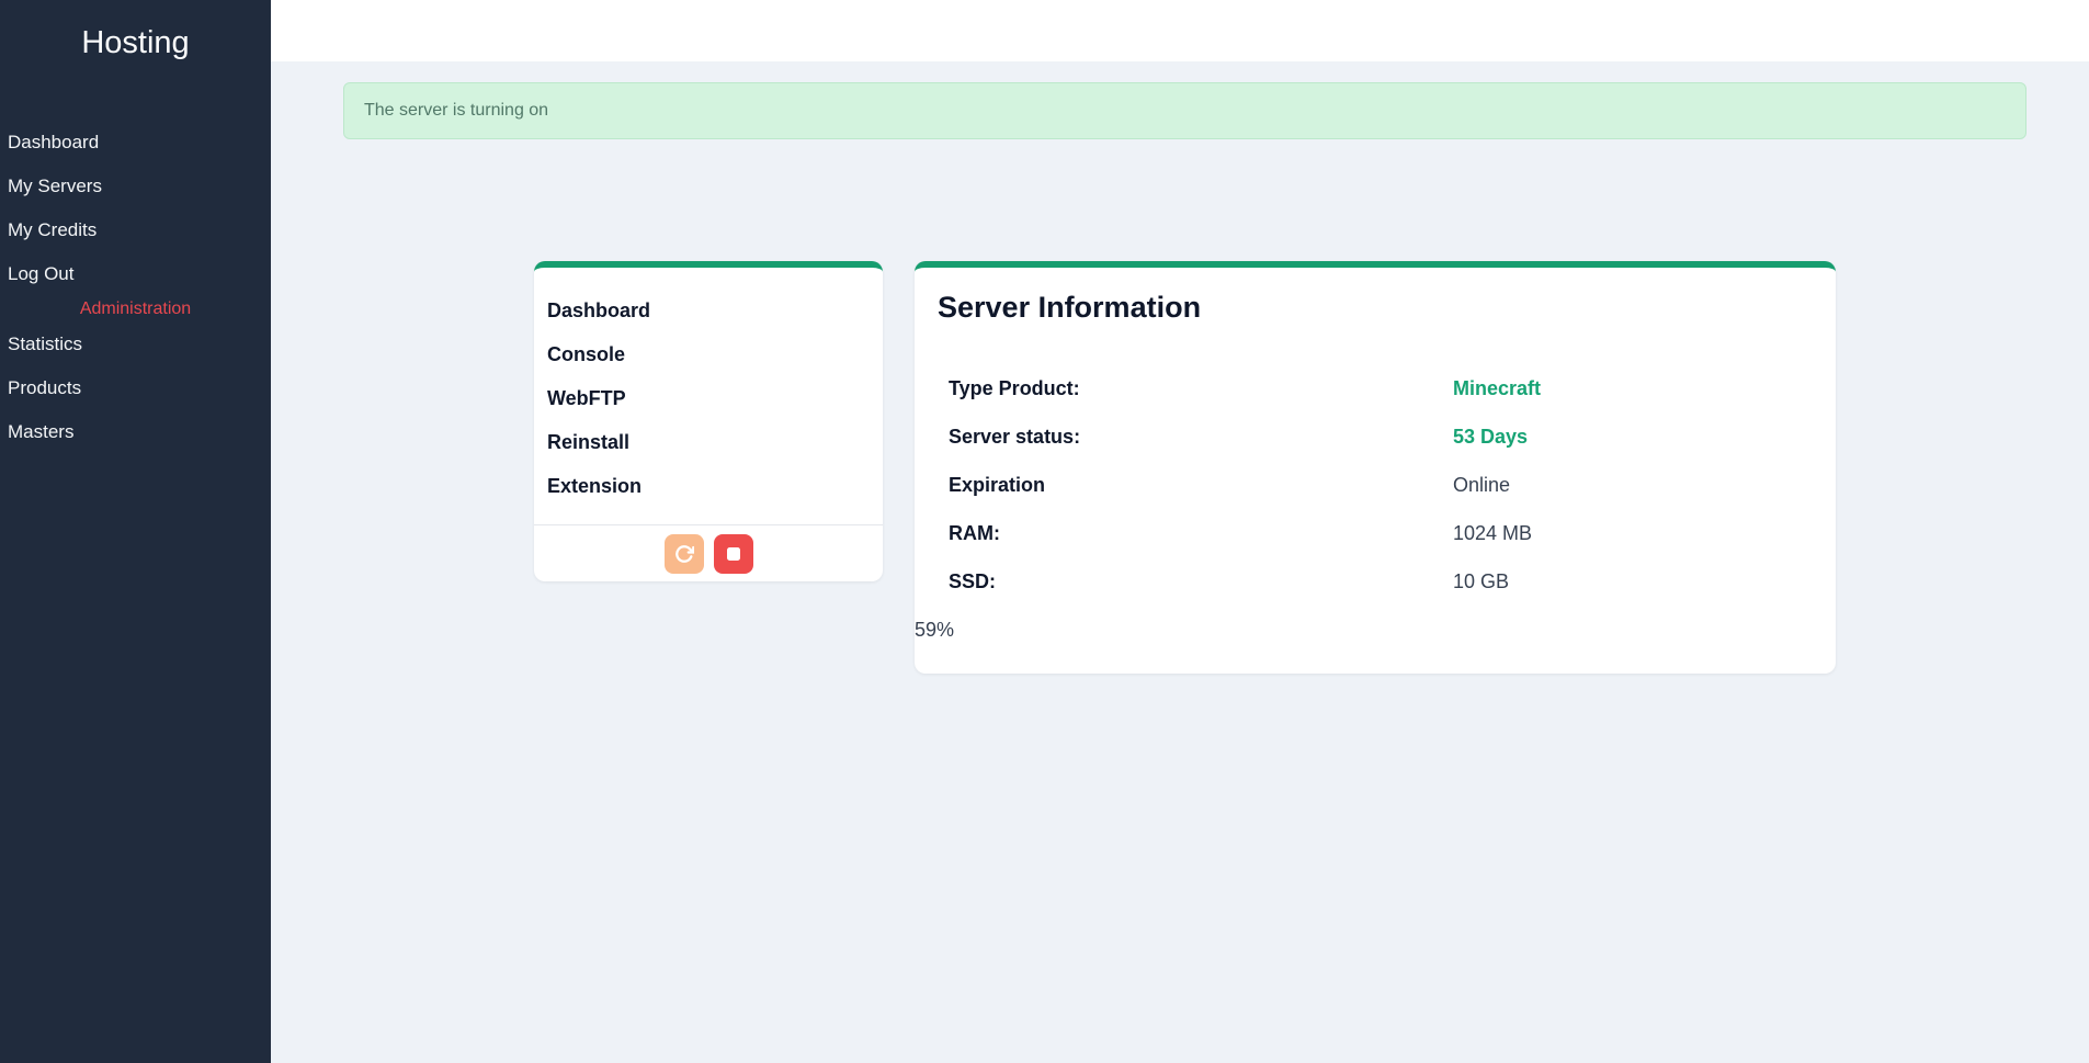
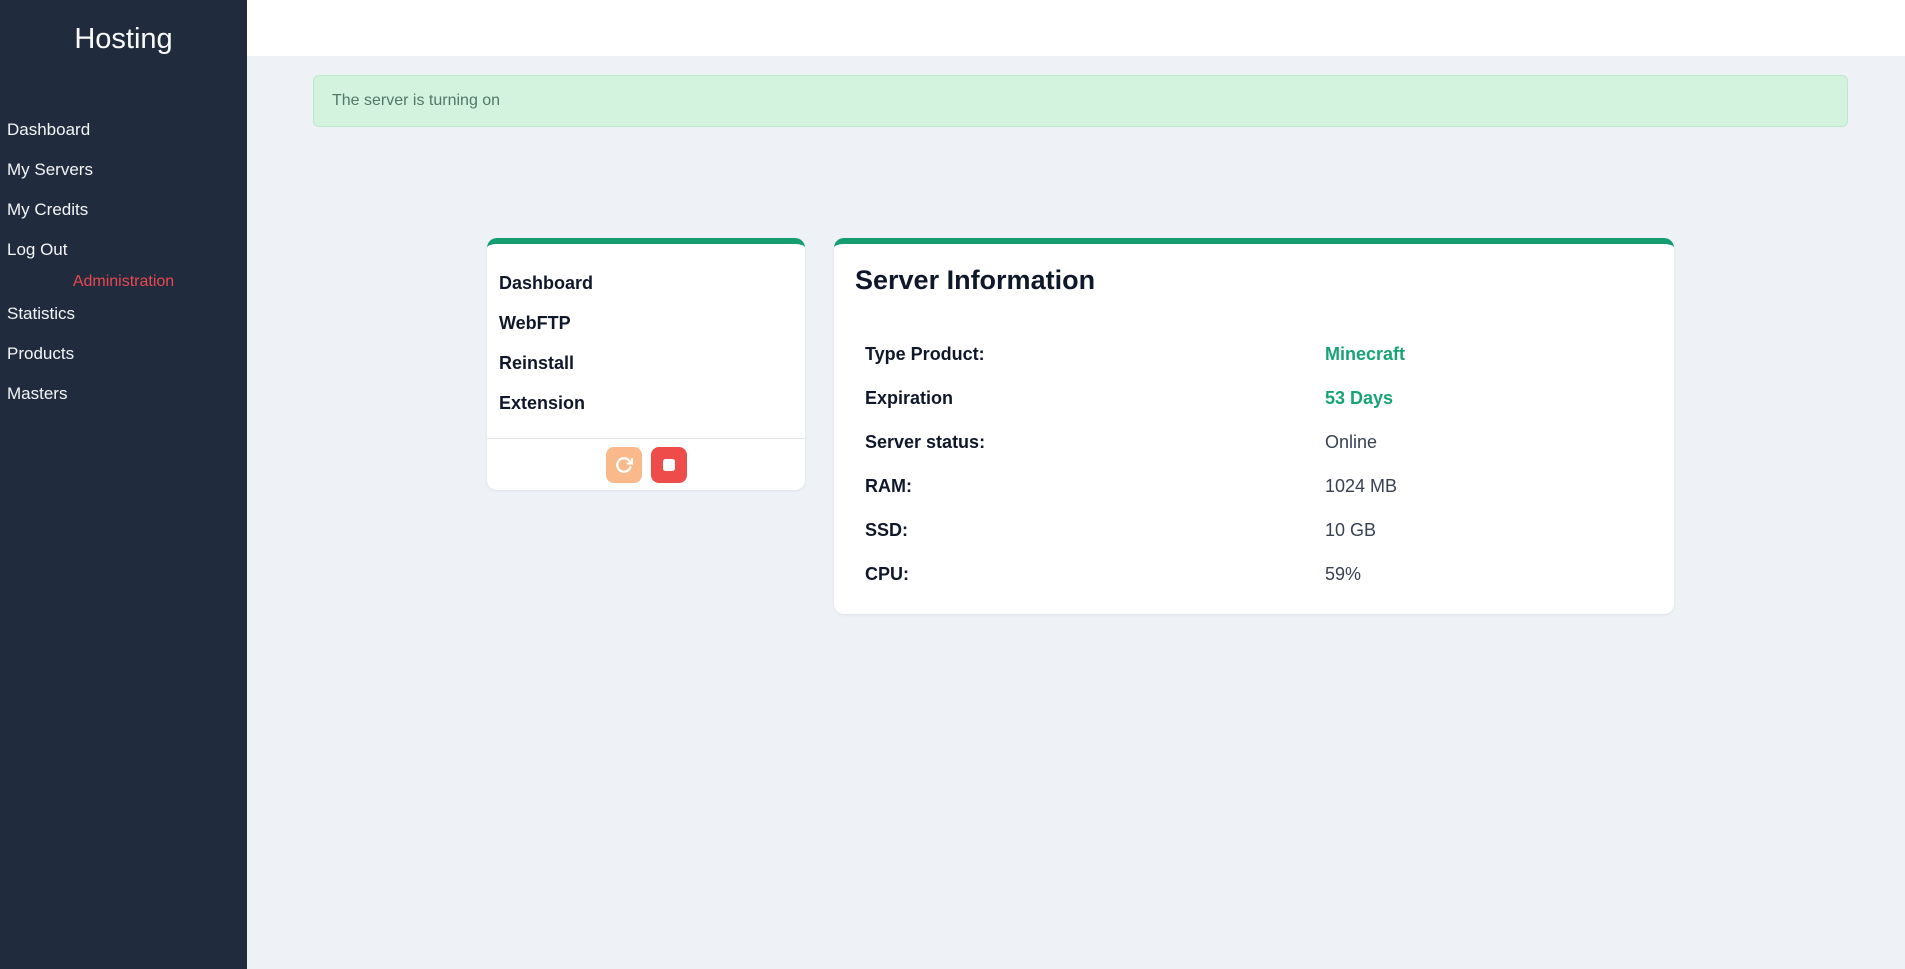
  Hosting
  Dashboard
  My Servers
  My Credits
  Log Out
  Administration
  Statistics
  Products
  Masters
  The server is turning on
  Dashboard
- Console
  WebFTP
  Reinstall
  Extension
  Server Information
  Type Product:
  Minecraft
- Server status:
+ Expiration
  53 Days
- Expiration
+ Server status:
  Online
  RAM:
  1024 MB
  SSD:
  10 GB
+ CPU:
  59%
